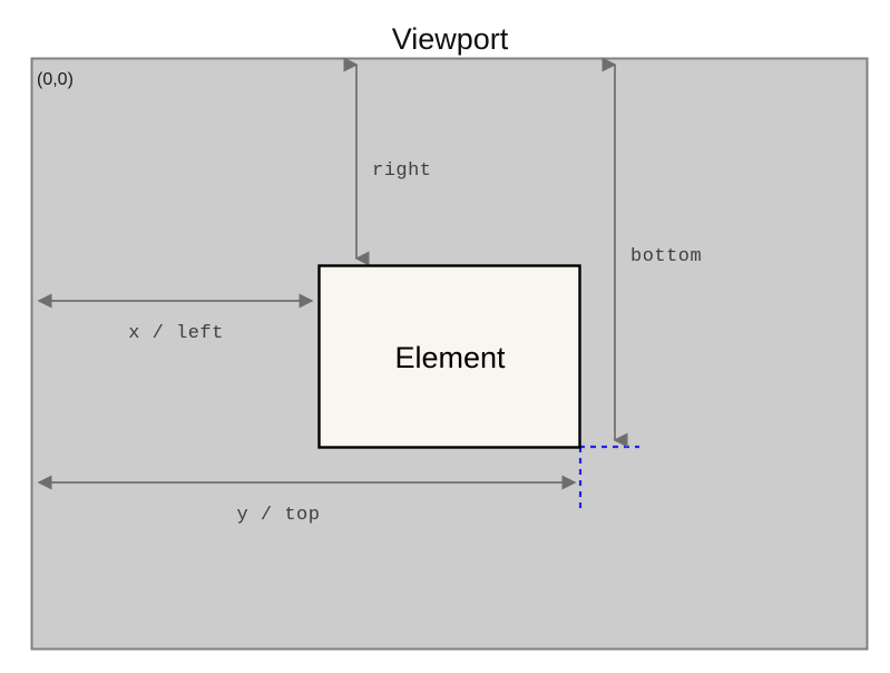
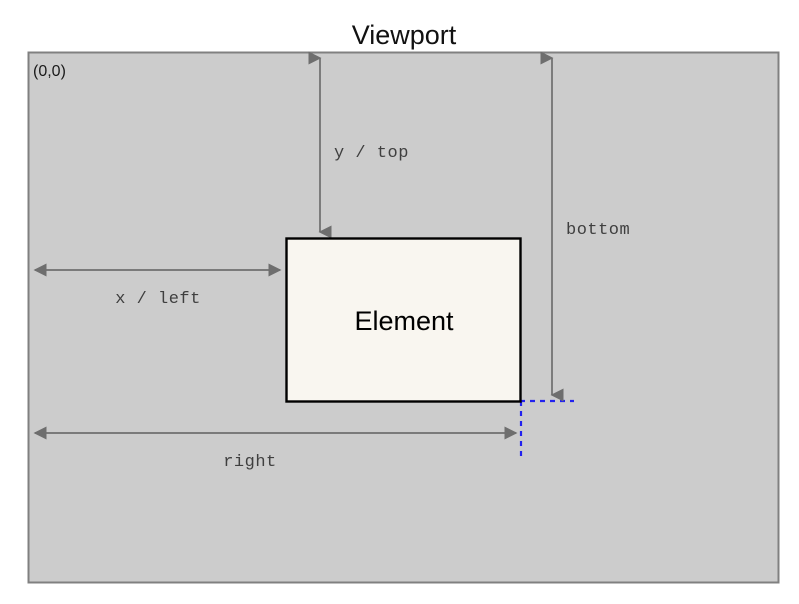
  Viewport
  (0,0)
- right
+ y / top
  bottom
  x / left
- y / top
+ right
  Element
